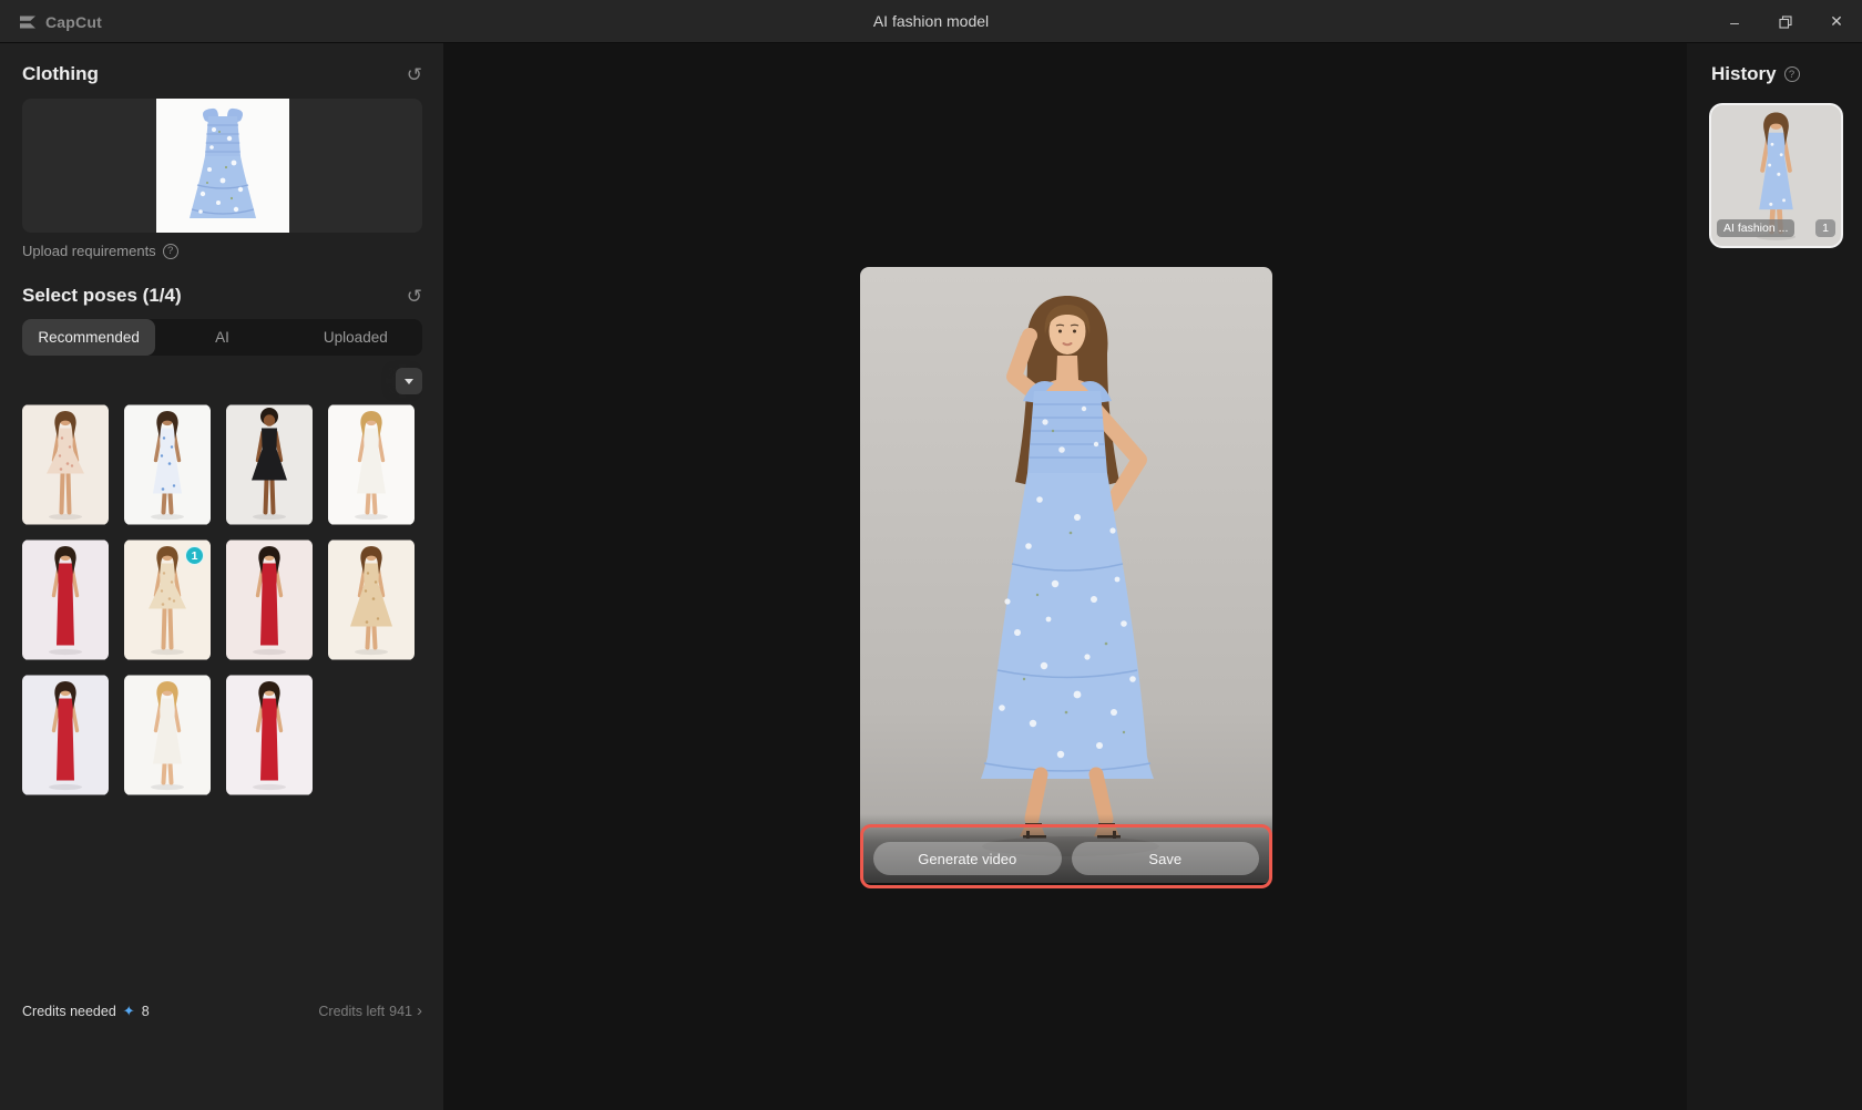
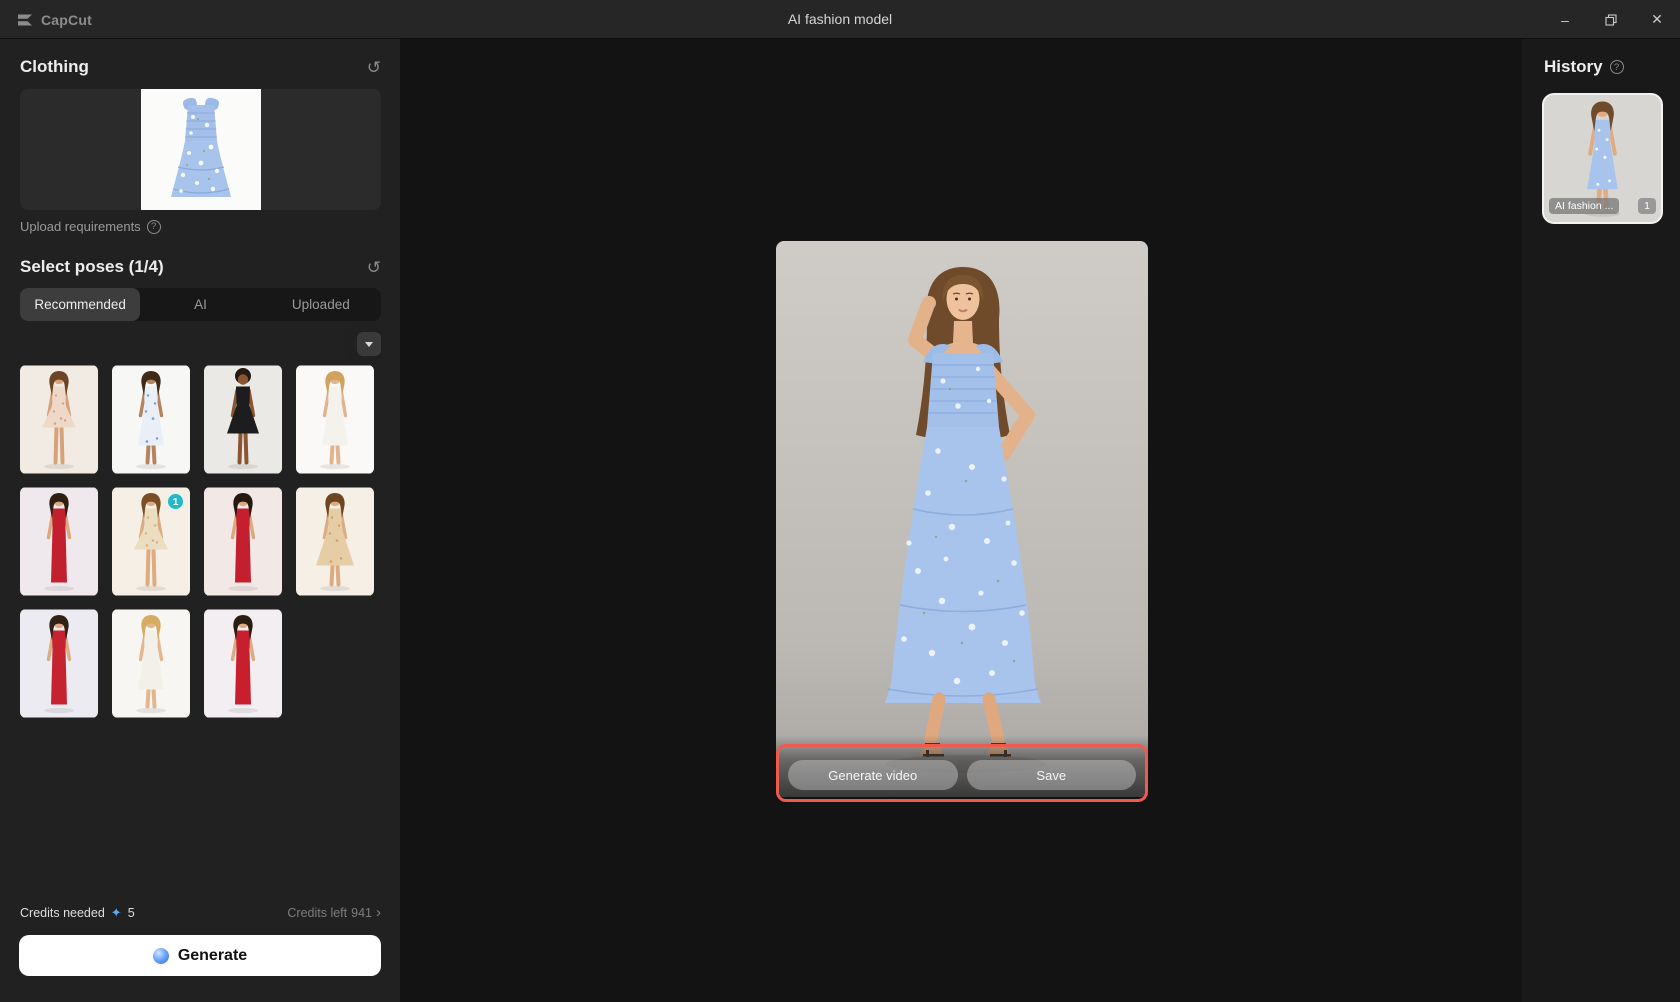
  CapCut
  AI fashion model
  –
  ✕
  Clothing
  ↺
  Upload requirements
  ?
  Select poses (1/4)
  ↺
  Recommended
  AI
  Uploaded
  1
  Credits needed
  ✦
- 8
+ 5
  Credits left
  941
  ›
+ Generate
  Generate video
  Save
  History
  ?
  AI fashion ...
  1
